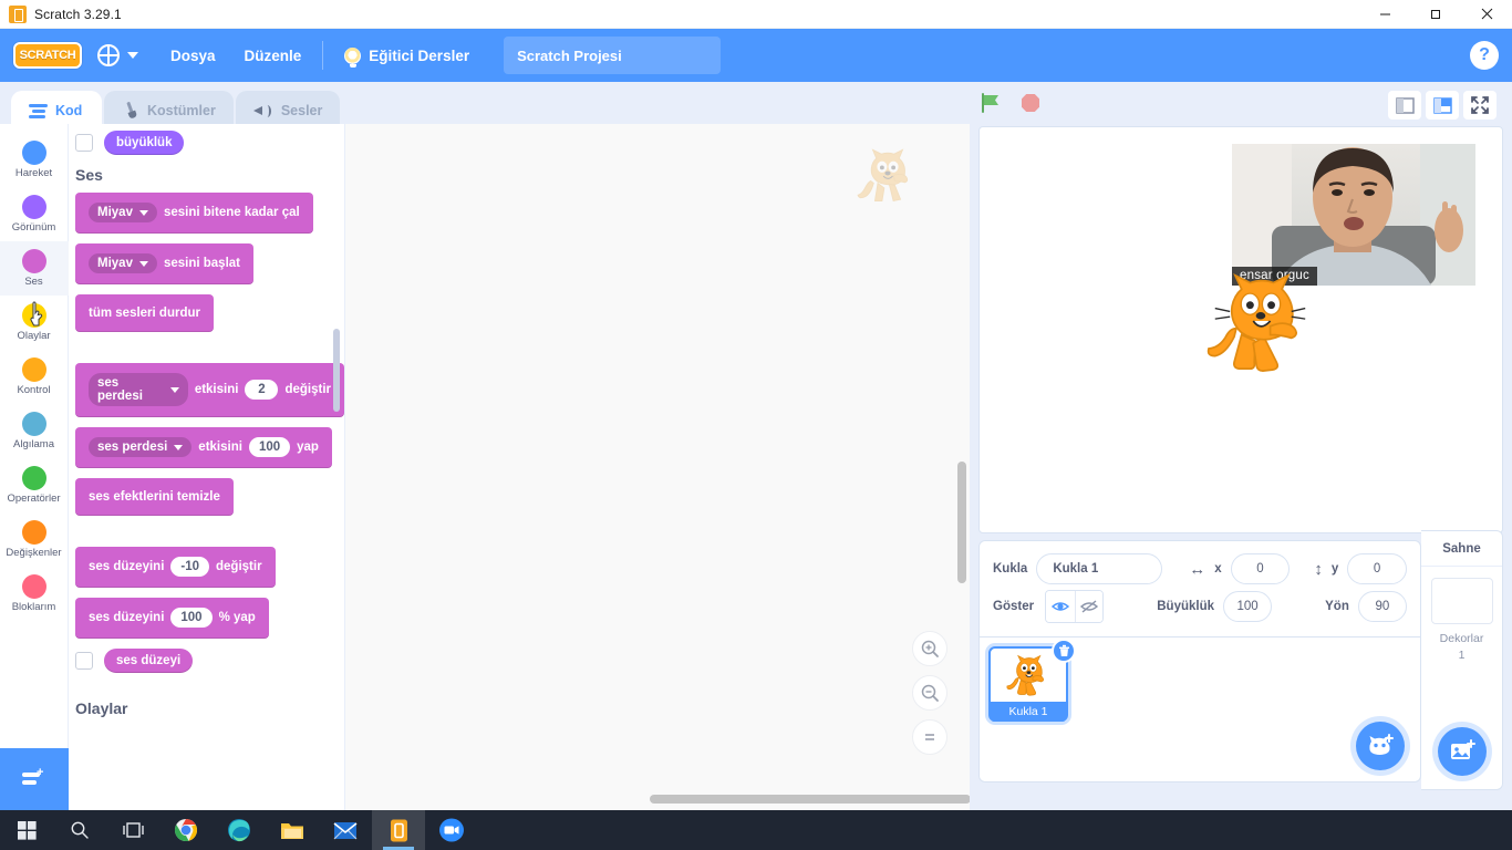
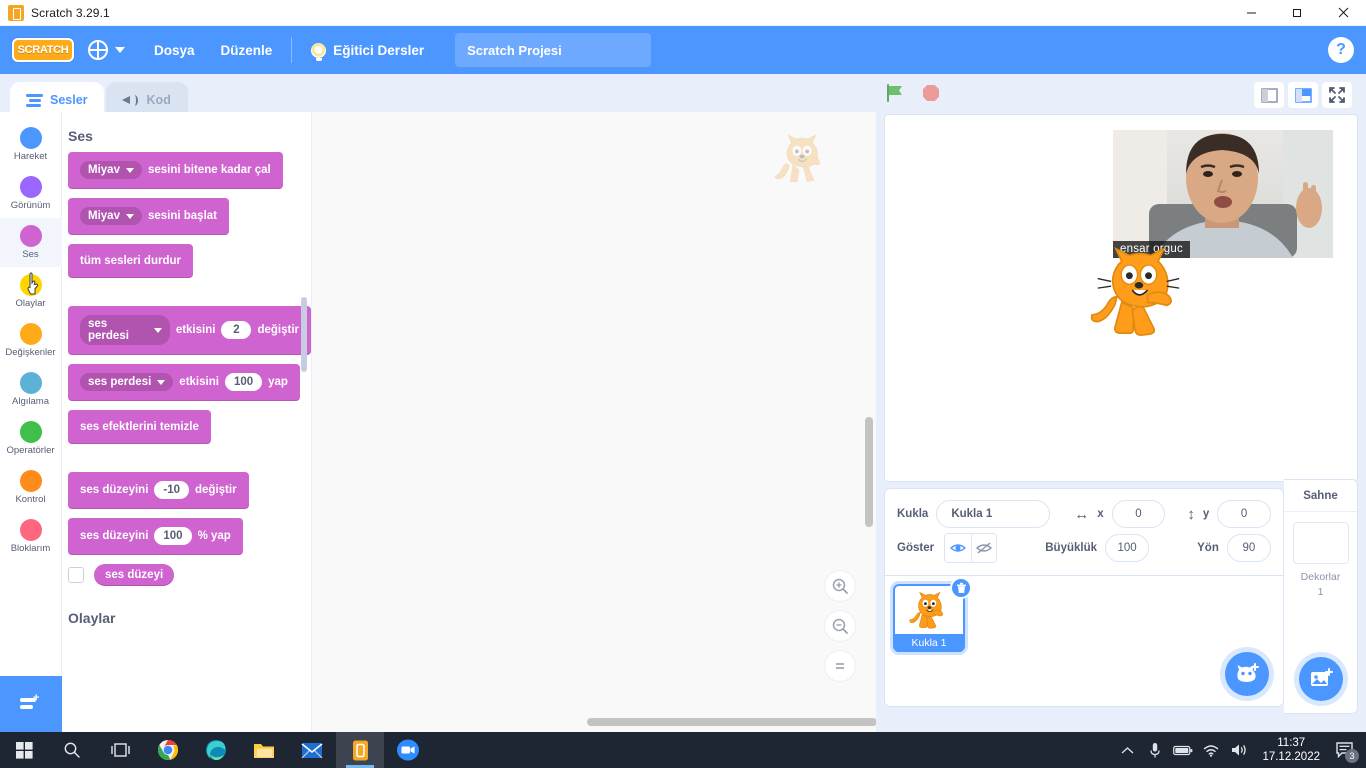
  Scratch 3.29.1
  SCRATCH
  Dosya
  Düzenle
  Eğitici Dersler
  Scratch Projesi
  ?
- Kod
+ Sesler
- Kostümler
- Sesler
+ Kod
  Hareket
  Görünüm
  Ses
  Olaylar
- Kontrol
+ Değişkenler
  Algılama
  Operatörler
- Değişkenler
+ Kontrol
  Bloklarım
  +
- büyüklük
  Ses
  Miyav
  sesini bitene kadar çal
  Miyav
  sesini başlat
  tüm sesleri durdur
  ses perdesi
  etkisini
  2
  değiştir
  ses perdesi
  etkisini
  100
  yap
  ses efektlerini temizle
  ses düzeyini
  -10
  değiştir
  ses düzeyini
  100
  % yap
  ses düzeyi
  Olaylar
  ensar oguc
  Kukla
  Kukla 1
  ↔
  x
  0
  ↕
  y
  0
  Göster
  Büyüklük
  100
  Yön
  90
  Kukla 1
  Sahne
  Dekorlar
  1
+ 11:37
+ 17.12.2022
+ 3
